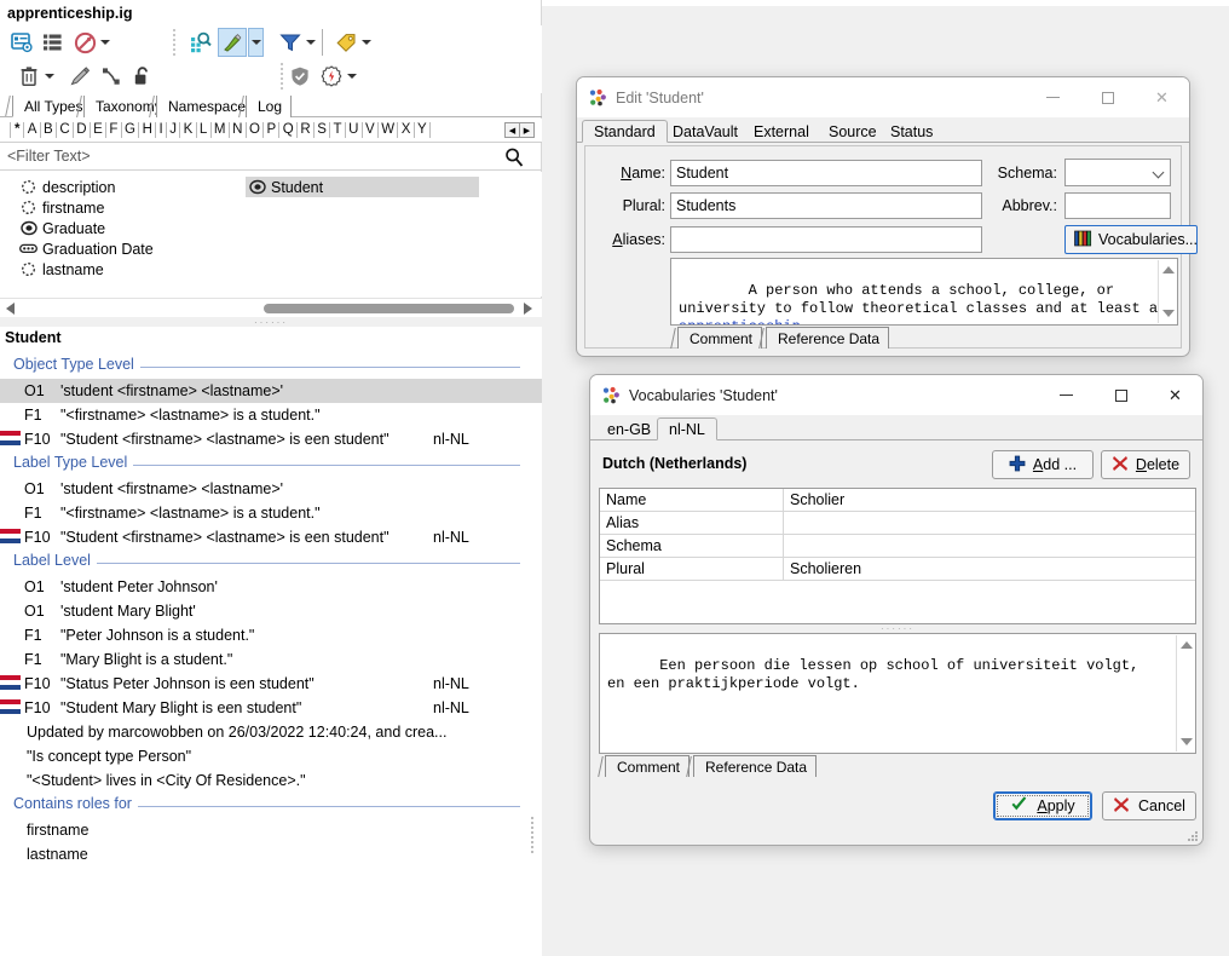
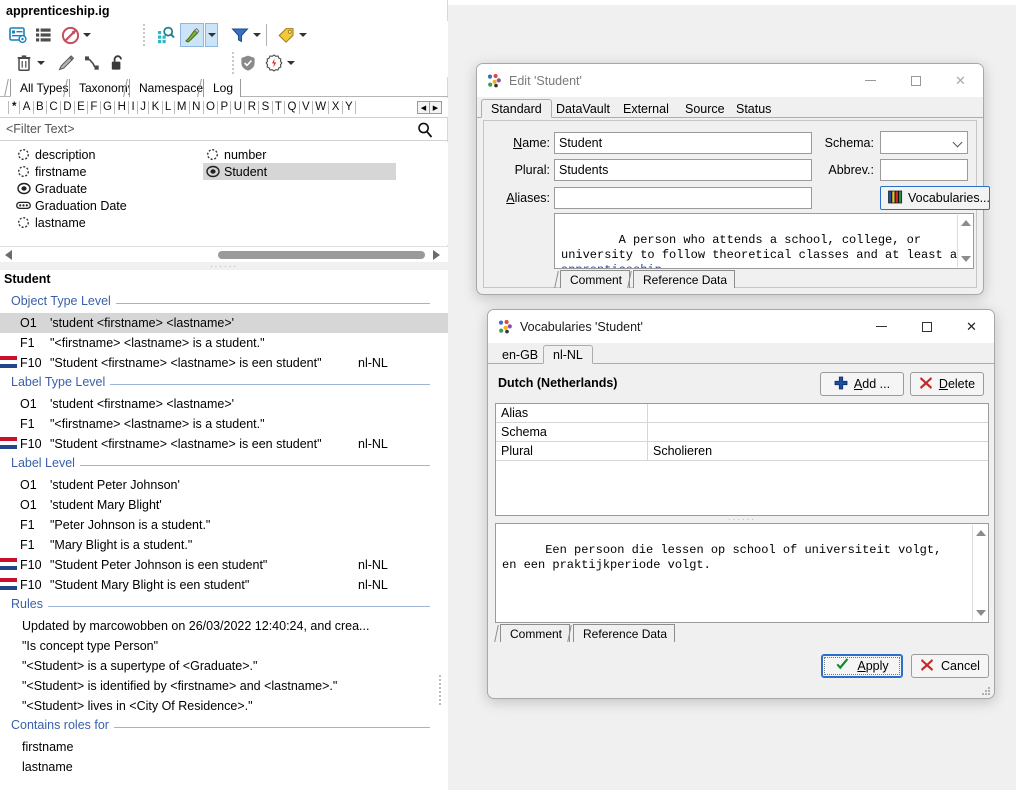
  apprenticeship.ig
  All Type
  Taxonom
  Namespac
  Log
  *
  A
  B
  C
  D
  E
  F
  G
  H
  I
  J
  K
  L
  M
  N
  O
  P
- Q
+ U
  R
  S
  T
- U
+ Q
  V
  W
  X
  Y
  <Filter Text>
  description
  firstname
  Graduate
  Graduation Date
  lastname
+ number
  Student
  ······
  Student
  Object Type Level
  O1
  'student <firstname> <lastname>'
  F1
  "<firstname> <lastname> is a student."
  F10
  "Student <firstname> <lastname> is een student"
  nl-NL
  Label Type Level
  O1
  'student <firstname> <lastname>'
  F1
  "<firstname> <lastname> is a student."
  F10
  "Student <firstname> <lastname> is een student"
  nl-NL
  Label Level
  O1
  'student Peter Johnson'
  O1
  'student Mary Blight'
  F1
  "Peter Johnson is a student."
  F1
  "Mary Blight is a student."
  F10
- "Status Peter Johnson is een student"
+ "Student Peter Johnson is een student"
  nl-NL
  F10
  "Student Mary Blight is een student"
  nl-NL
+ Rules
  Updated by marcowobben on 26/03/2022 12:40:24, and crea...
  "Is concept type Person"
+ "<Student> is a supertype of <Graduate>."
+ "<Student> is identified by <firstname> and <lastname>."
  "<Student> lives in <City Of Residence>."
  Contains roles for
  firstname
  lastname
  Edit 'Student'
  ✕
  Standard
  DataVault
  External
  Source
  Status
  Name:
  Student
  Schema:
  Plural:
  Students
  Abbrev.:
  Aliases:
  Vocabularies...
  A person who attends a school, college, or university to follow theoretical classes and at least a
  Comment
  Reference Data
  Vocabularies 'Student'
  ✕
  en-GB
  nl-NL
  Dutch (Netherlands)
  Add ...
  Delete
- Name
- Scholier
  Alias
  Schema
  Plural
  Scholieren
  ······
  Een persoon die lessen op school of universiteit volgt,
  en een praktijkperiode volgt.
  Comment
  Reference Data
  Apply
  Cancel
